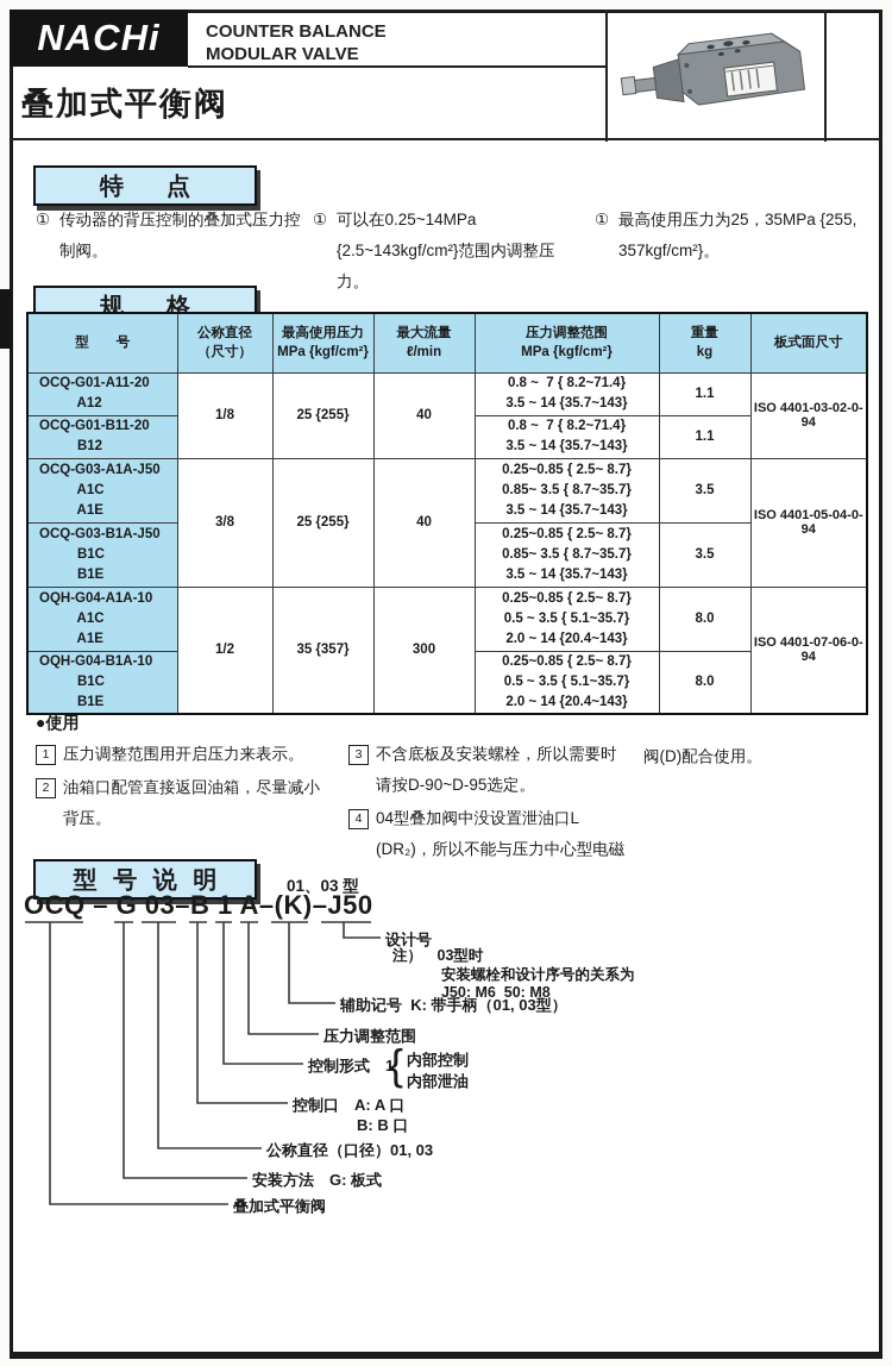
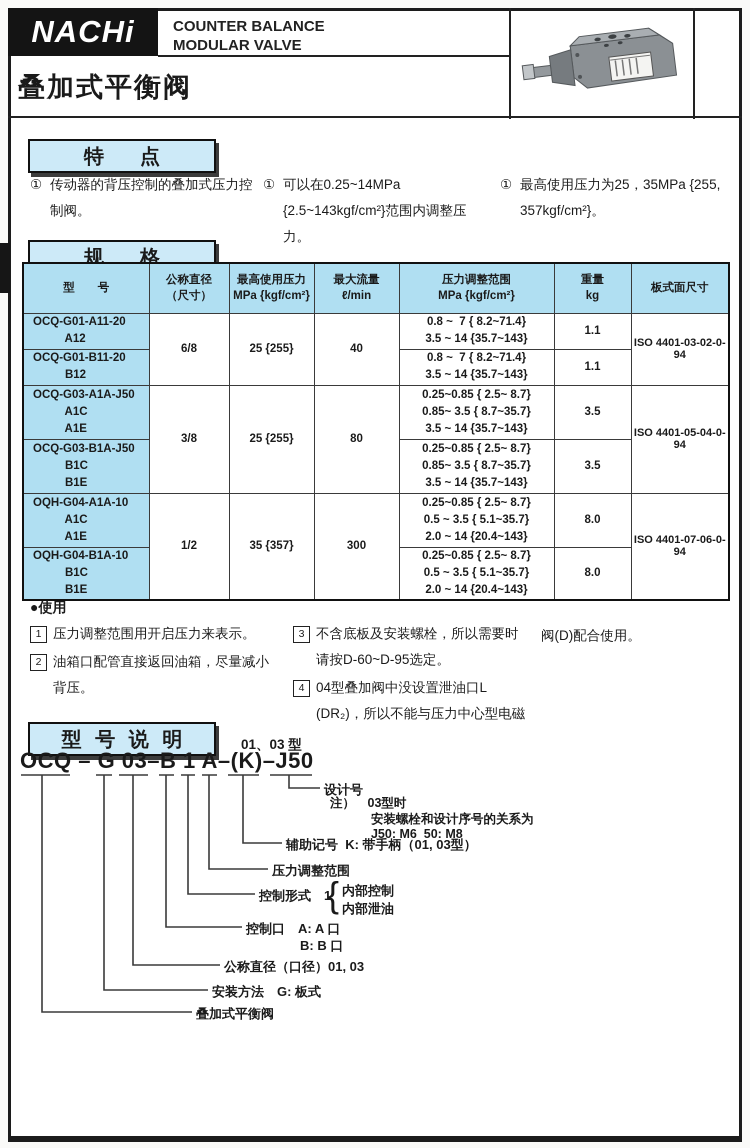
  NACHi
  COUNTER BALANCE
  MODULAR VALVE
  叠加式平衡阀
  特 点
  ①
  传动器的背压控制的叠加式压力控制阀。
  ①
  可以在0.25~14MPa {2.5~143kgf/cm²}范围内调整压力。
  ①
  最高使用压力为25，35MPa {255, 357kgf/cm²}。
  规 格
  型 号	公称直径 （尺寸）	最高使用压力 MPa {kgf/cm²}	最大流量 ℓ/min	压力调整范围 MPa {kgf/cm²}	重量 kg	板式面尺寸
- OCQ-G01-A11-20 A12	1/8	25 {255}	40	0.8 ~ 7 { 8.2~71.4} 3.5 ~ 14 {35.7~143}	1.1	ISO 4401-03-02-0-94
+ OCQ-G01-A11-20 A12	6/8	25 {255}	40	0.8 ~ 7 { 8.2~71.4} 3.5 ~ 14 {35.7~143}	1.1	ISO 4401-03-02-0-94
  OCQ-G01-B11-20 B12	0.8 ~ 7 { 8.2~71.4} 3.5 ~ 14 {35.7~143}	1.1
- OCQ-G03-A1A-J50 A1C A1E	3/8	25 {255}	40	0.25~0.85 { 2.5~ 8.7} 0.85~ 3.5 { 8.7~35.7} 3.5 ~ 14 {35.7~143}	3.5	ISO 4401-05-04-0-94
+ OCQ-G03-A1A-J50 A1C A1E	3/8	25 {255}	80	0.25~0.85 { 2.5~ 8.7} 0.85~ 3.5 { 8.7~35.7} 3.5 ~ 14 {35.7~143}	3.5	ISO 4401-05-04-0-94
  OCQ-G03-B1A-J50 B1C B1E	0.25~0.85 { 2.5~ 8.7} 0.85~ 3.5 { 8.7~35.7} 3.5 ~ 14 {35.7~143}	3.5
  OQH-G04-A1A-10 A1C A1E	1/2	35 {357}	300	0.25~0.85 { 2.5~ 8.7} 0.5 ~ 3.5 { 5.1~35.7} 2.0 ~ 14 {20.4~143}	8.0	ISO 4401-07-06-0-94
  OQH-G04-B1A-10 B1C B1E	0.25~0.85 { 2.5~ 8.7} 0.5 ~ 3.5 { 5.1~35.7} 2.0 ~ 14 {20.4~143}	8.0
  ●使用
  1
  压力调整范围用开启压力来表示。
  2
  油箱口配管直接返回油箱，尽量减小背压。
  3
- 不含底板及安装螺栓，所以需要时请按D-90~D-95选定。
+ 不含底板及安装螺栓，所以需要时请按D-60~D-95选定。
  4
  04型叠加阀中没设置泄油口L (DR₂)，所以不能与压力中心型电磁
  阀(D)配合使用。
  型 号 说 明
  01、03 型
  OCQ – G 03–B 1 A–(K)–J50
  设计号
  注） 03型时
  安装螺栓和设计序号的关系为
  J50: M6 50: M8
  辅助记号 K: 带手柄（01, 03型）
  压力调整范围
  控制形式 1
  {
  内部控制
  内部泄油
  控制口 A: A 口
  B: B 口
  公称直径（口径）01, 03
  安装方法 G: 板式
  叠加式平衡阀
